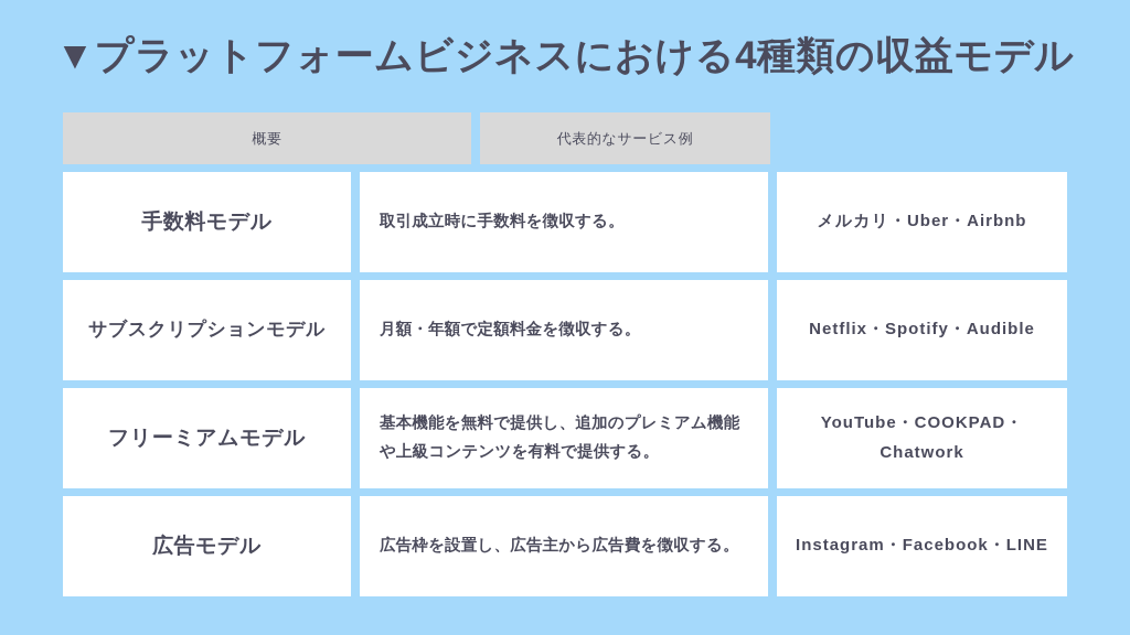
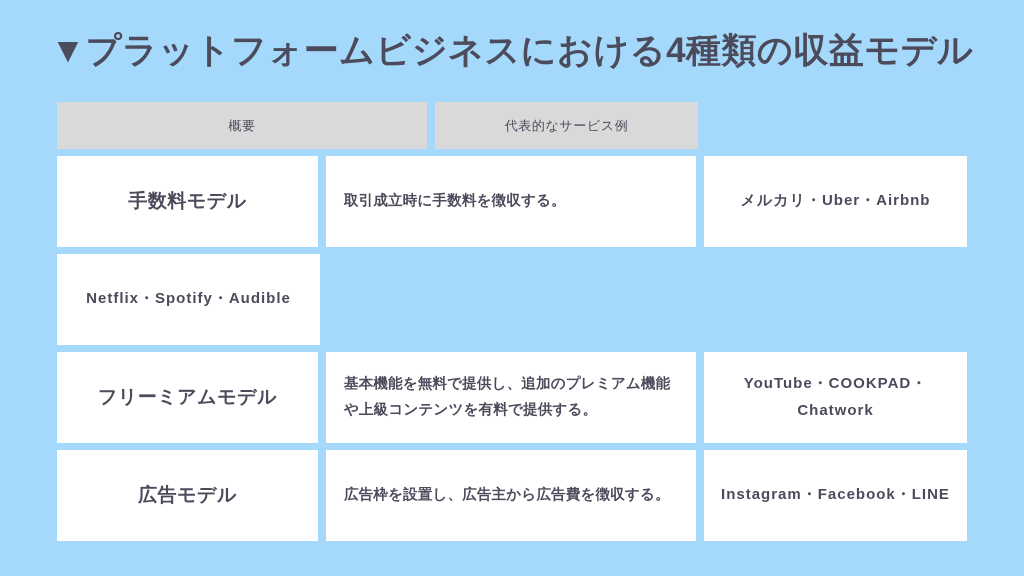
  ▼プラットフォームビジネスにおける4種類の収益モデル
  概要
  代表的なサービス例
  手数料モデル
  取引成立時に手数料を徴収する。
  メルカリ・Uber・Airbnb
- サブスクリプションモデル
- 月額・年額で定額料金を徴収する。
  Netflix・Spotify・Audible
  フリーミアムモデル
  基本機能を無料で提供し、追加のプレミアム機能や上級コンテンツを有料で提供する。
  YouTube・COOKPAD・Chatwork
  広告モデル
  広告枠を設置し、広告主から広告費を徴収する。
  Instagram・Facebook・LINE
